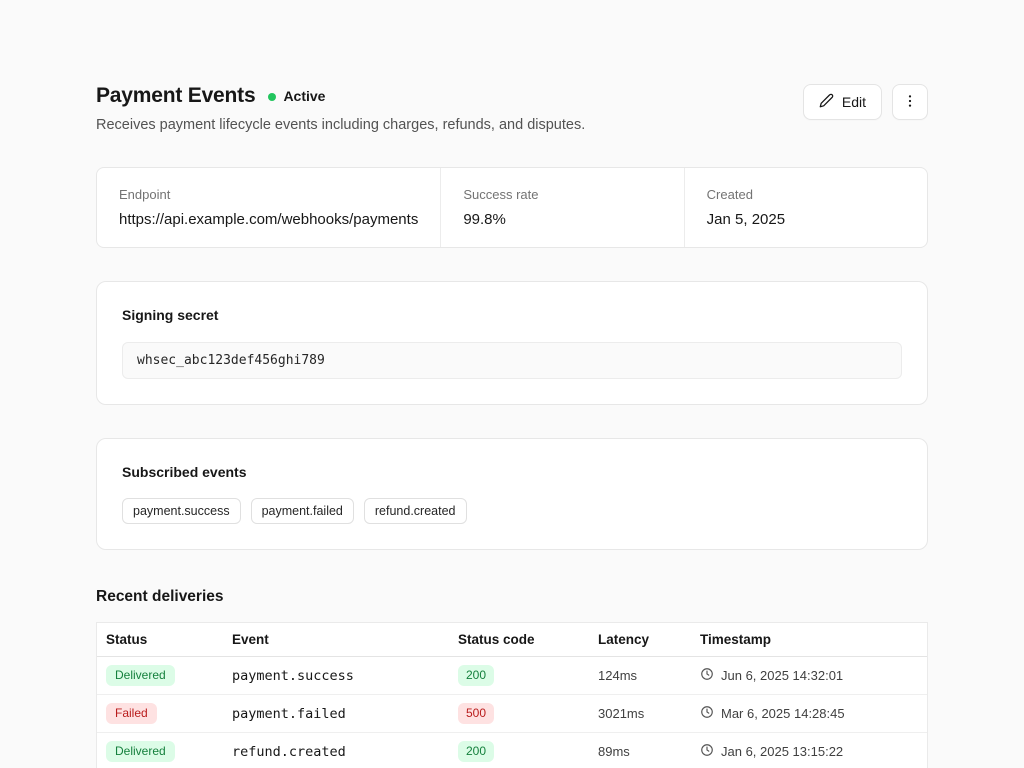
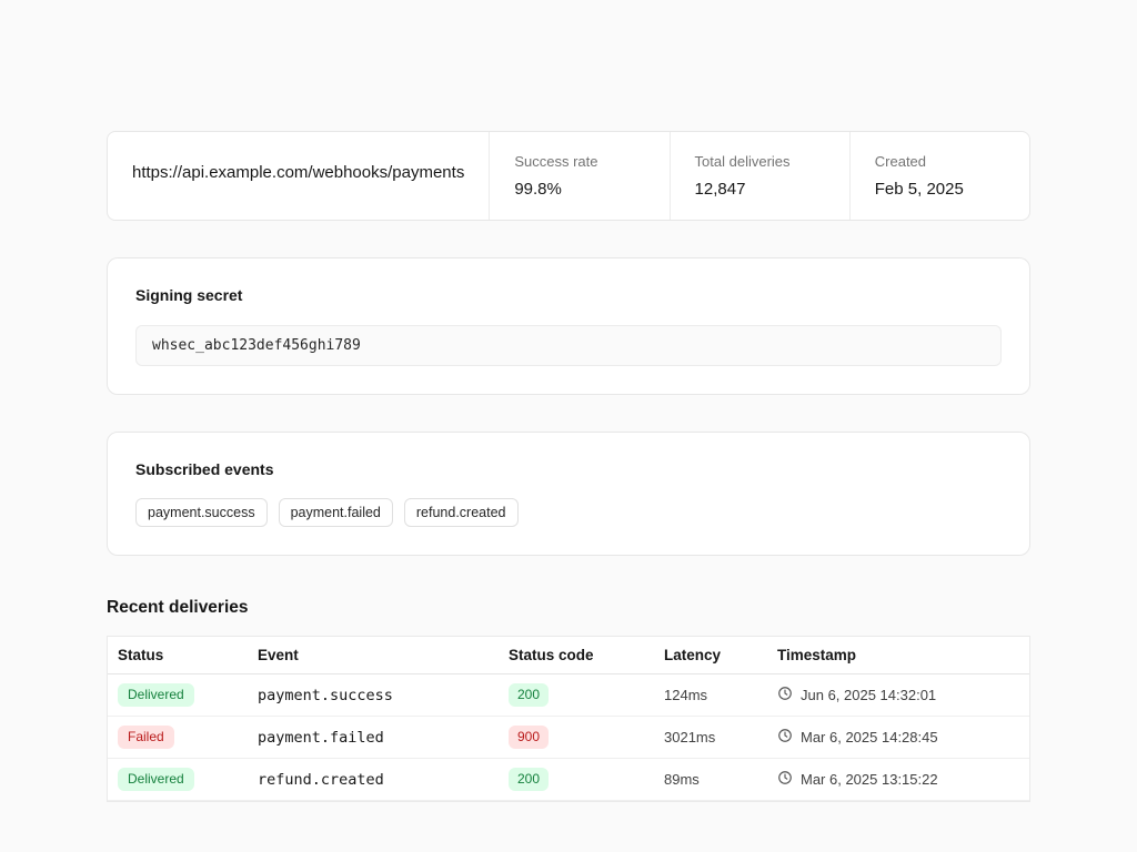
- Payment Events
- Active
- Receives payment lifecycle events including charges, refunds, and disputes.
- Edit
- Endpoint
  https://api.example.com/webhooks/payments
  Success rate
  99.8%
+ Total deliveries
+ 12,847
  Created
- Jan 5, 2025
+ Feb 5, 2025
  Signing secret
  whsec_abc123def456ghi789
  Subscribed events
  payment.success
  payment.failed
  refund.created
  Recent deliveries
  Status
  Event
  Status code
  Latency
  Timestamp
  Delivered
  payment.success
  200
  124ms
  Jun 6, 2025 14:32:01
  Failed
  payment.failed
- 500
+ 900
  3021ms
  Mar 6, 2025 14:28:45
  Delivered
  refund.created
  200
  89ms
- Jan 6, 2025 13:15:22
+ Mar 6, 2025 13:15:22
